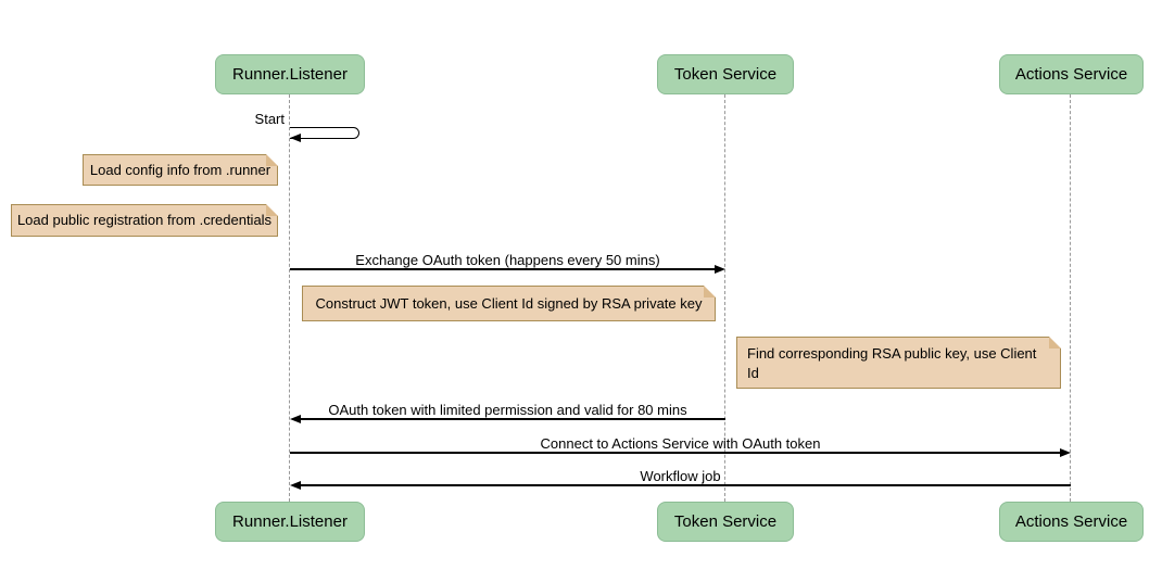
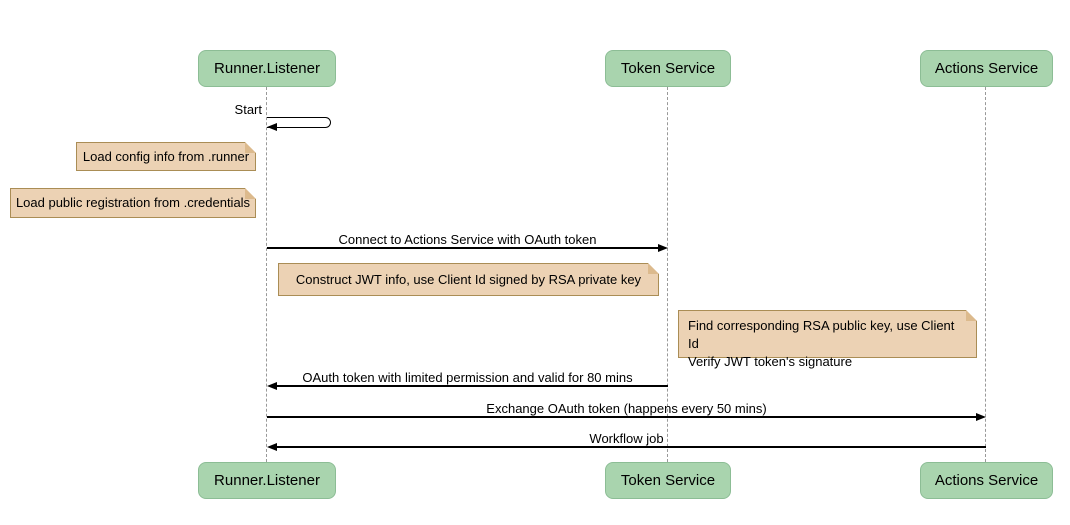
  Runner.Listener
  Token Service
  Actions Service
  Start
  Load config info from .runner
  Load public registration from .credentials
- Exchange OAuth token (happens every 50 mins)
+ Connect to Actions Service with OAuth token
- Construct JWT token, use Client Id signed by RSA private key
+ Construct JWT info, use Client Id signed by RSA private key
  Find corresponding RSA public key, use Client Id
+ Verify JWT token's signature
  OAuth token with limited permission and valid for 80 mins
- Connect to Actions Service with OAuth token
+ Exchange OAuth token (happens every 50 mins)
  Workflow job
  Runner.Listener
  Token Service
  Actions Service
